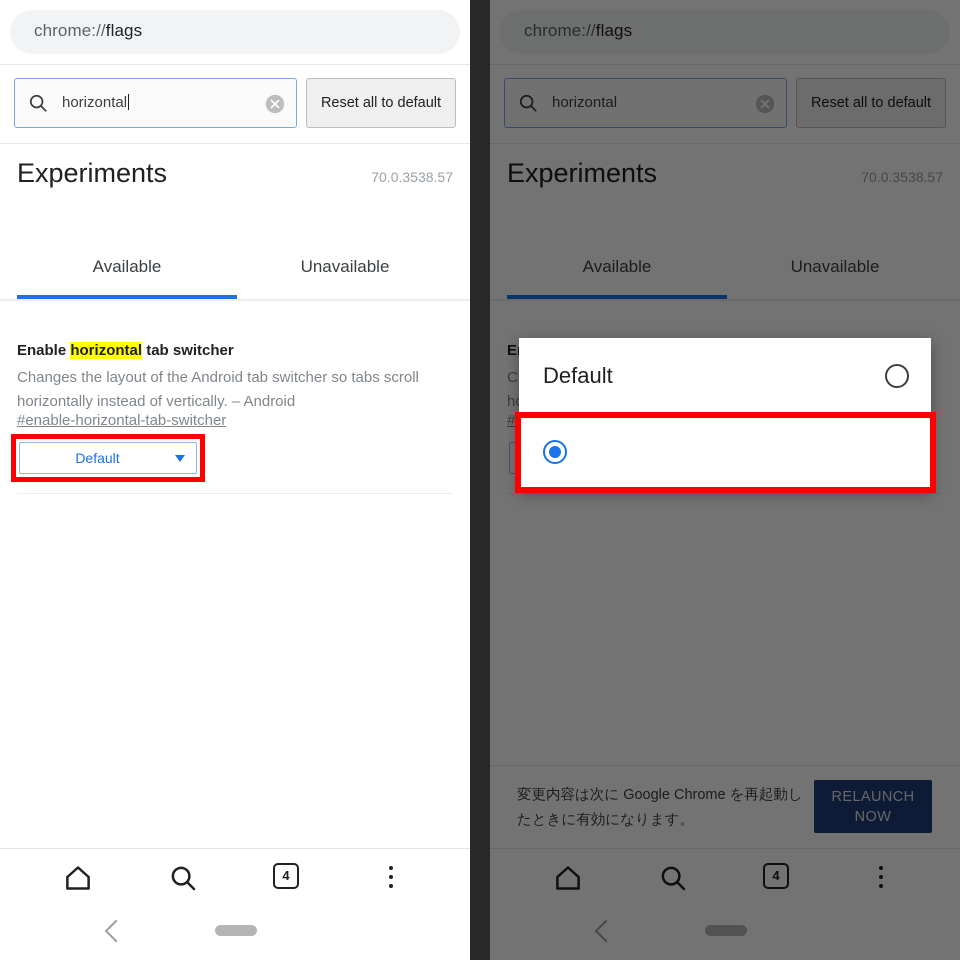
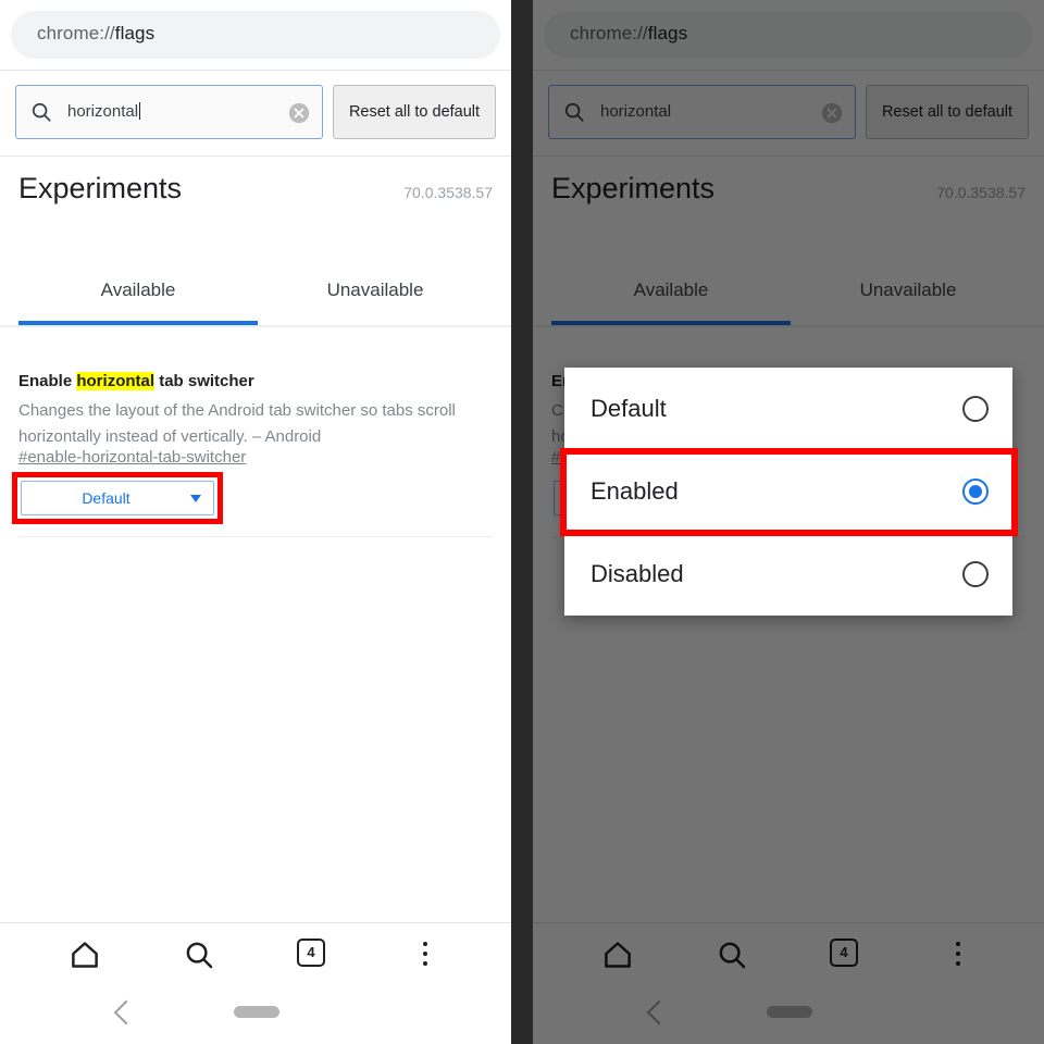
  chrome://flags
  horizontal
  Reset all to default
  Experiments
  70.0.3538.57
  Available
  Unavailable
  Enable horizontal tab switcher
  Changes the layout of the Android tab switcher so tabs scroll horizontally instead of vertically. – Android
  #enable-horizontal-tab-switcher
  Default
  4
  chrome://flags
  horizontal
  Reset all to default
  Experiments
  70.0.3538.57
  Available
  Unavailable
- 変更内容は次に Google Chrome を再起動したときに有効になります。
- RELAUNCH NOW
  4
  Default
+ Enabled
+ Disabled
